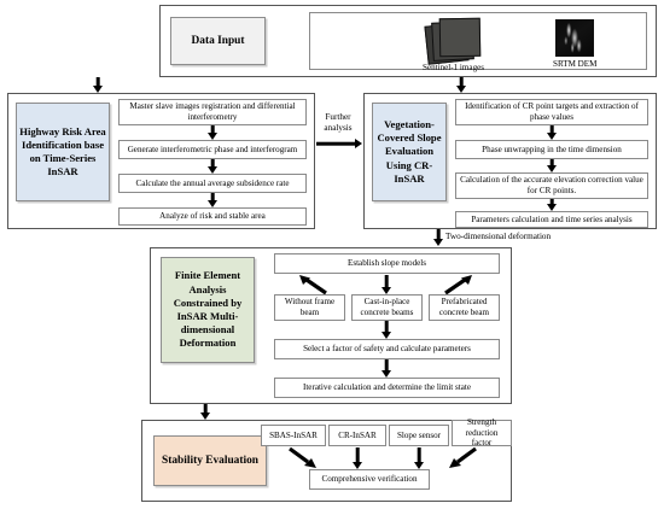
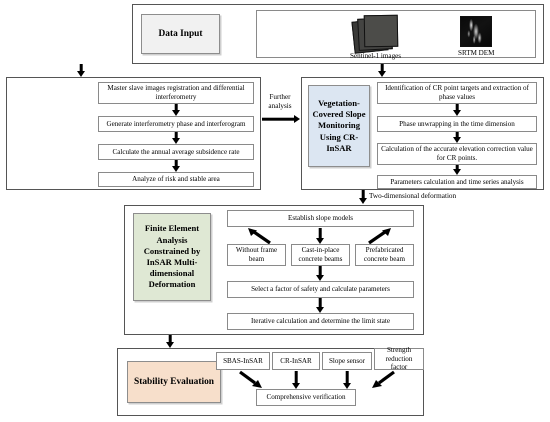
  Data Input
  Sentinel-1 images
  SRTM DEM
- Highway Risk Area Identification base on Time-Series InSAR
  Master slave images registration and differential interferometry
- Generate interferometric phase and interferogram
+ Generate interferometry phase and interferogram
  Calculate the annual average subsidence rate
  Analyze of risk and stable area
  Further
  analysis
- Vegetation-Covered Slope Evaluation Using CR-InSAR
+ Vegetation-Covered Slope Monitoring Using CR-InSAR
  Identification of CR point targets and extraction of phase values
  Phase unwrapping in the time dimension
  Calculation of the accurate elevation correction value for CR points.
  Parameters calculation and time series analysis
  Two-dimensional deformation
  Finite Element Analysis Constrained by InSAR Multi-dimensional Deformation
  Establish slope models
  Without frame beam
  Cast-in-place concrete beams
  Prefabricated concrete beam
  Select a factor of safety and calculate parameters
  Iterative calculation and determine the limit state
  Stability Evaluation
  SBAS-InSAR
  CR-InSAR
  Slope sensor
  Strength reduction factor
  Comprehensive verification
